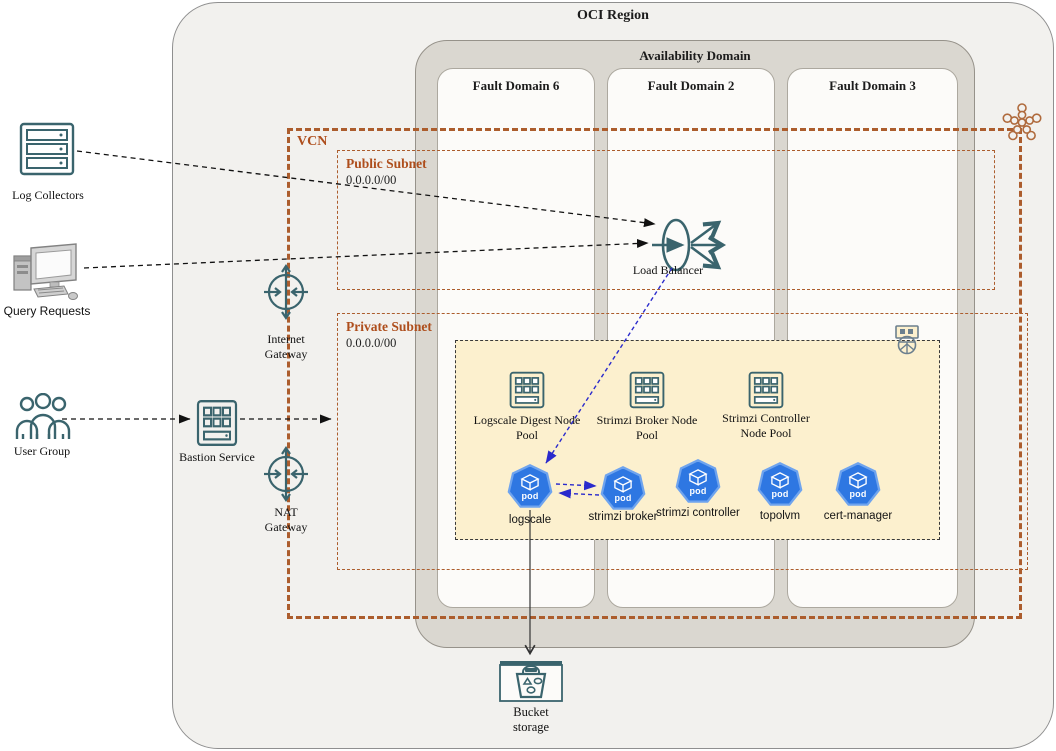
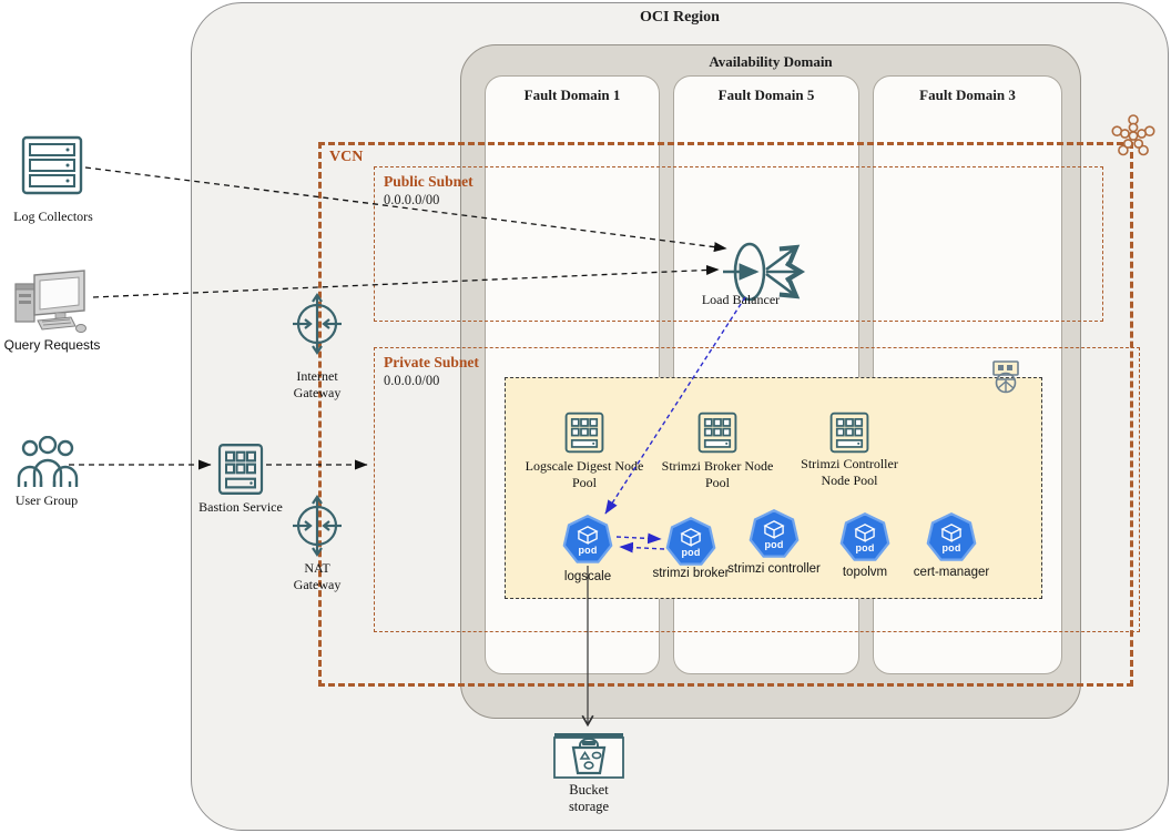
  OCI Region
  Availability Domain
- Fault Domain 6
+ Fault Domain 1
- Fault Domain 2
+ Fault Domain 5
  Fault Domain 3
  VCN
  Public Subnet
  0.0.0.0/00
  Private Subnet
  0.0.0.0/00
  Log Collectors
  Query Requests
  User Group
  Bastion Service
  Internet Gateway
  NAT Gateway
  Load Blancer
  Logscale Digest Node Pool
  Strimzi Broker Node Pool
  Strimzi Controller Node Pool
  pod
  logscale
  pod
  strimzi broker
  pod
  strimzi controller
  pod
  topolvm
  pod
  cert-manager
  Bucket storage
